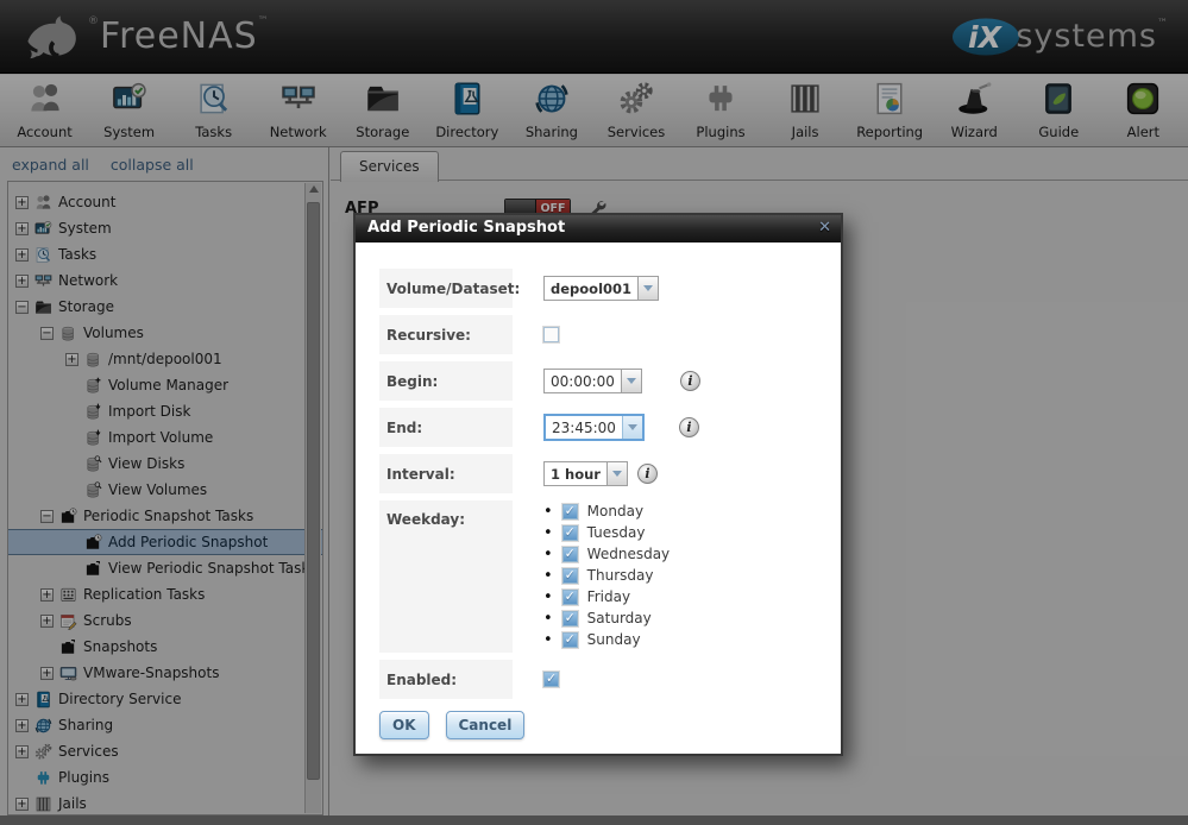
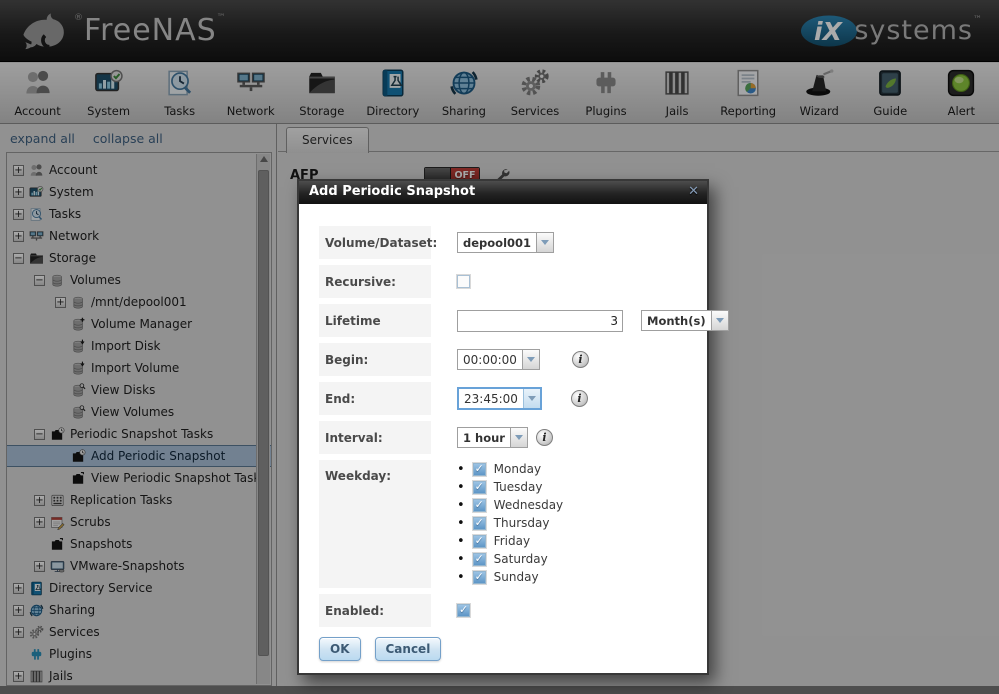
  ®FreeNAS™
  iX
  systems™
  Account
  System
  Tasks
  Network
  Storage
  Directory
  Sharing
  Services
  Plugins
  Jails
  Reporting
  Wizard
  Guide
  Alert
  expand all collapse all
  +
  Account
  +
  System
  +
  Tasks
  +
  Network
  −
  Storage
  −
  Volumes
  +
  /mnt/depool001
  Volume Manager
  Import Disk
  Import Volume
  View Disks
  View Volumes
  −
  Periodic Snapshot Tasks
  Add Periodic Snapshot
  View Periodic Snapshot Tas
  +
  Replication Tasks
  +
  Scrubs
  Snapshots
  +
  VMware-Snapshots
  +
  Directory Service
  +
  Sharing
  +
  Services
  Plugins
  +
  Jails
  Services
  AFP
  OFF
  Add Periodic Snapshot
  ✕
  Volume/Dataset
  depool001
  Recursive:
+ Lifetime
+ 3
+ Month(s)
  Begin:
  00:00:00
  i
  End:
  23:45:00
  i
  Interval:
  1 hour
  i
  Weekday:
  •
  Monday
  •
  Tuesday
  •
  Wednesday
  •
  Thursday
  •
  Friday
  •
  Saturday
  •
  Sunday
  Enabled:
  OK
  Cancel
